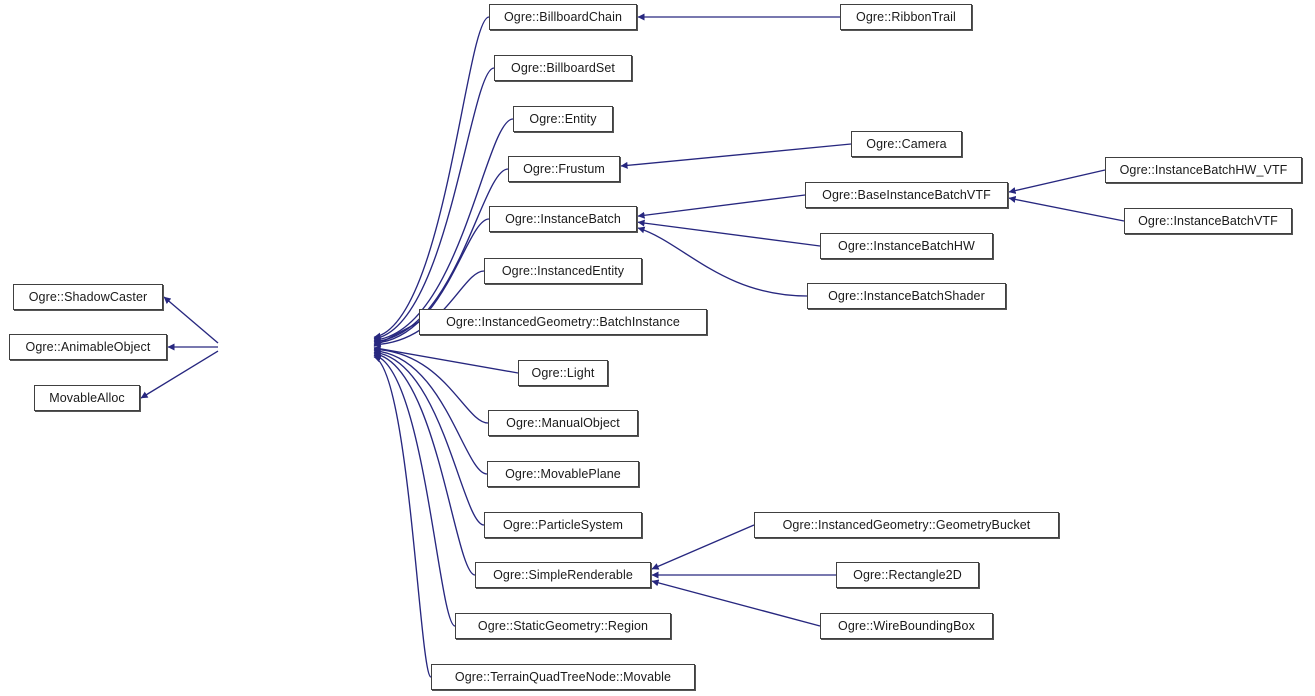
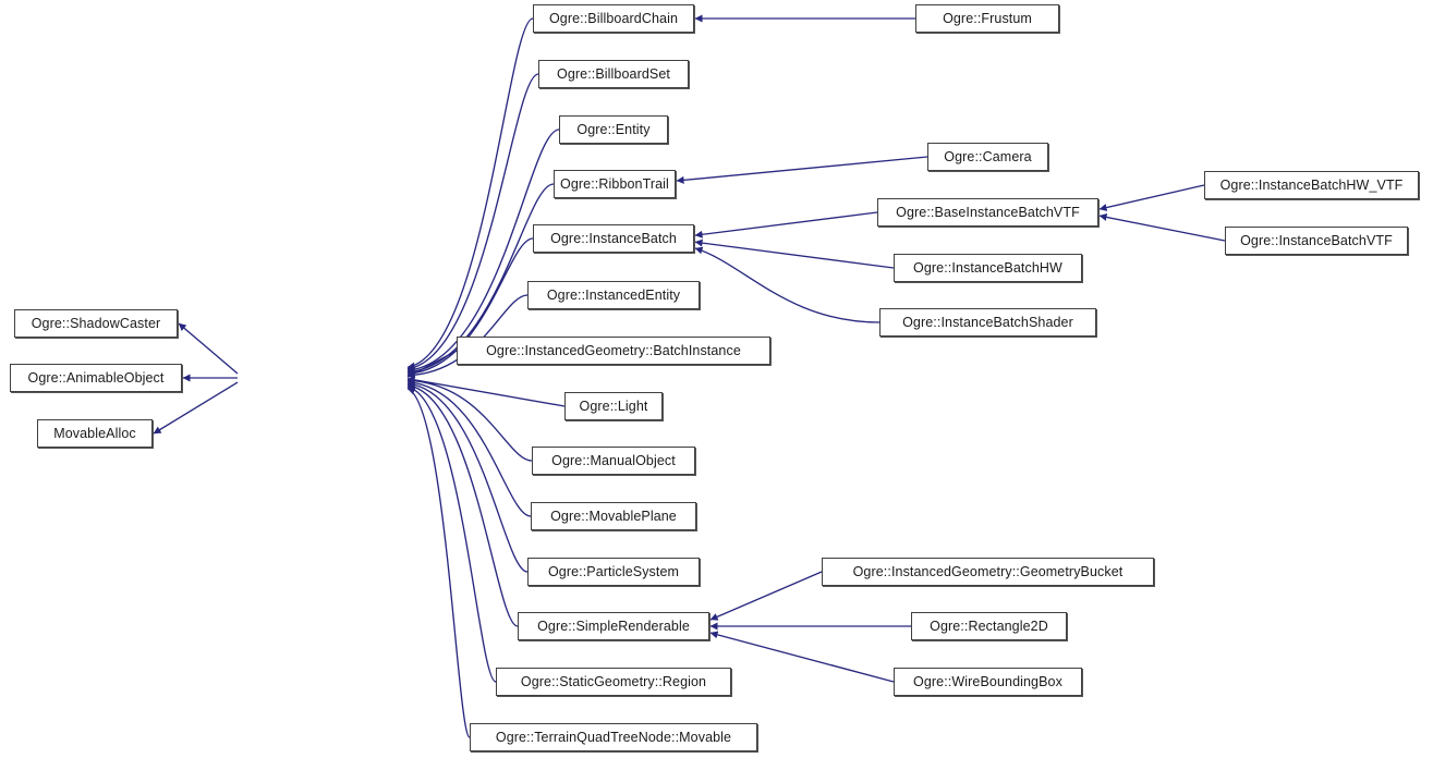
  Ogre::ShadowCaster
  Ogre::AnimableObject
  MovableAlloc
  Ogre::BillboardChain
  Ogre::BillboardSet
  Ogre::Entity
- Ogre::Frustum
+ Ogre::RibbonTrail
  Ogre::InstanceBatch
  Ogre::InstancedEntity
  Ogre::InstancedGeometry::BatchInstance
  Ogre::Light
  Ogre::ManualObject
  Ogre::MovablePlane
  Ogre::ParticleSystem
  Ogre::SimpleRenderable
  Ogre::StaticGeometry::Region
  Ogre::TerrainQuadTreeNode::Movable
- Ogre::RibbonTrail
+ Ogre::Frustum
  Ogre::Camera
  Ogre::BaseInstanceBatchVTF
  Ogre::InstanceBatchHW
  Ogre::InstanceBatchShader
  Ogre::InstanceBatchHW_VTF
  Ogre::InstanceBatchVTF
  Ogre::InstancedGeometry::GeometryBucket
  Ogre::Rectangle2D
  Ogre::WireBoundingBox
